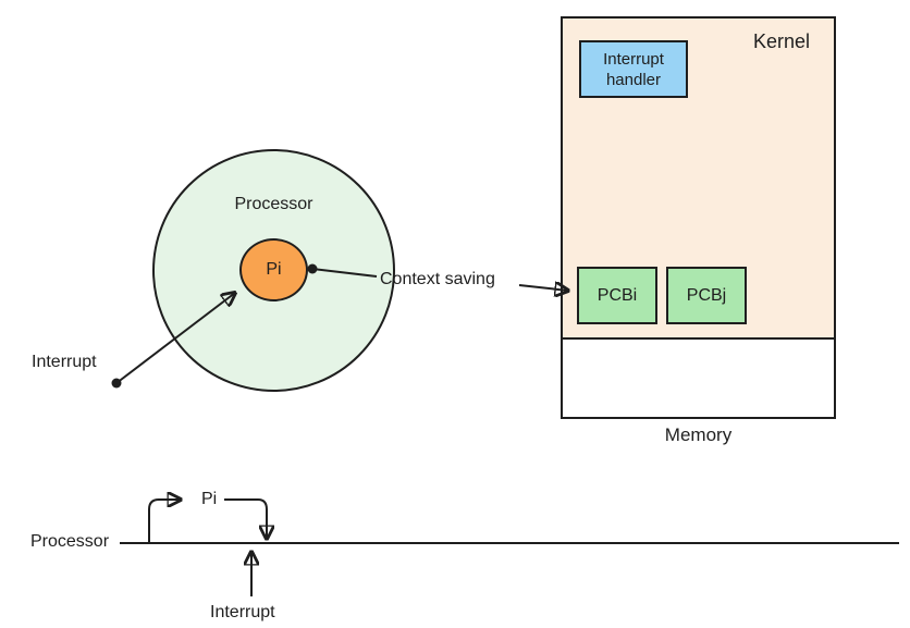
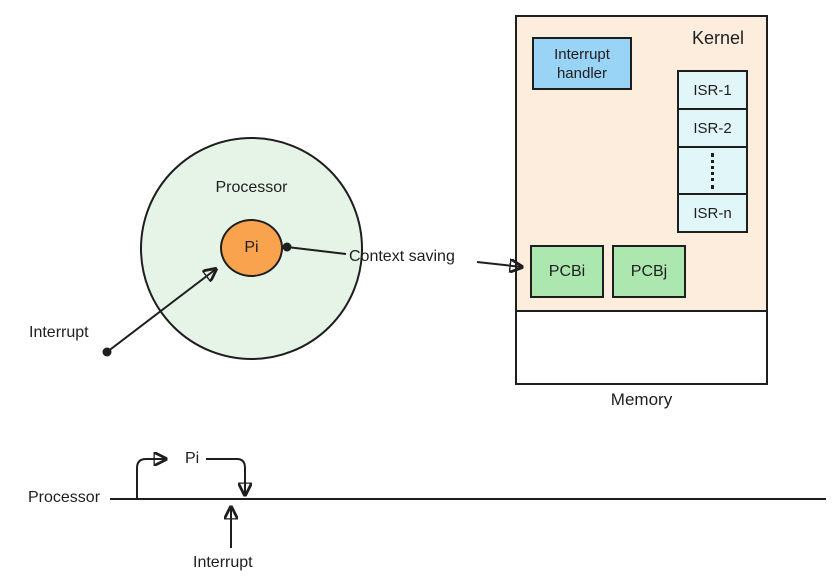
  Processor
  Pi
  Interrupt
  Context saving
  Kernel
  Interrupt handler
+ ISR-1
+ ISR-2
+ ISR-n
  PCBi
  PCBj
  Memory
  Processor
  Pi
  Interrupt
